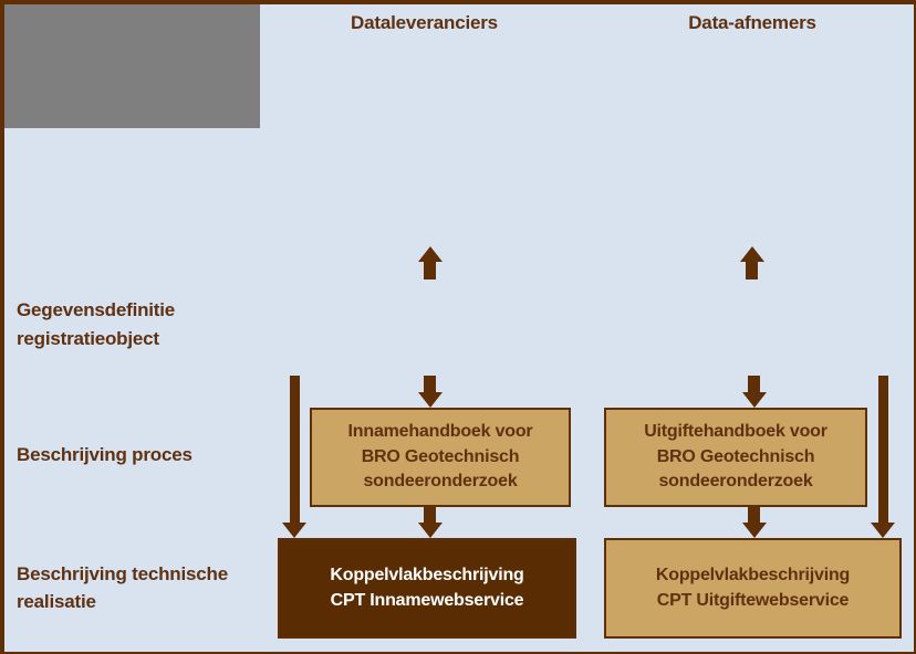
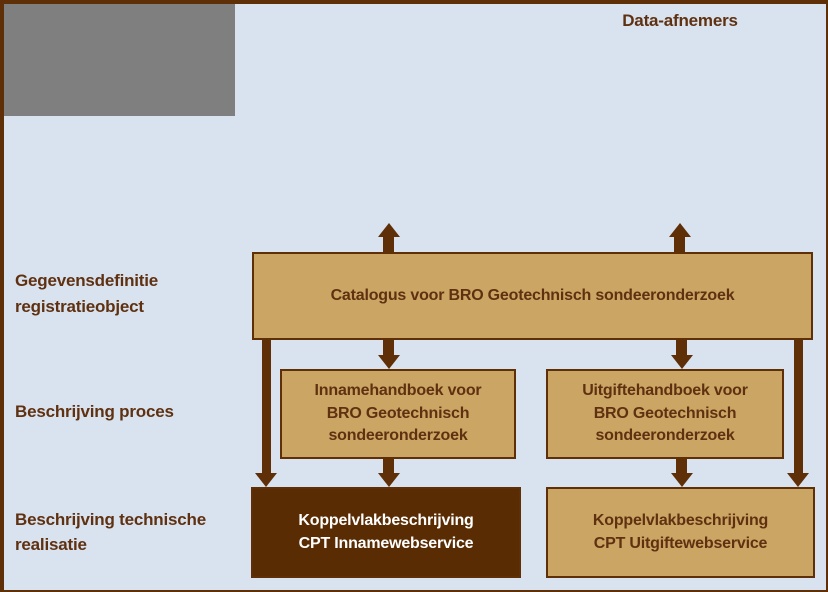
- Dataleveranciers
  Data-afnemers
  Gegevensdefinitie
  registratieobject
  Beschrijving proces
  Beschrijving technische
  realisatie
+ Catalogus voor BRO Geotechnisch sondeeronderzoek
  Innamehandboek voor
  BRO Geotechnisch
  sondeeronderzoek
  Uitgiftehandboek voor
  BRO Geotechnisch
  sondeeronderzoek
  Koppelvlakbeschrijving
  CPT Innamewebservice
  Koppelvlakbeschrijving
  CPT Uitgiftewebservice
